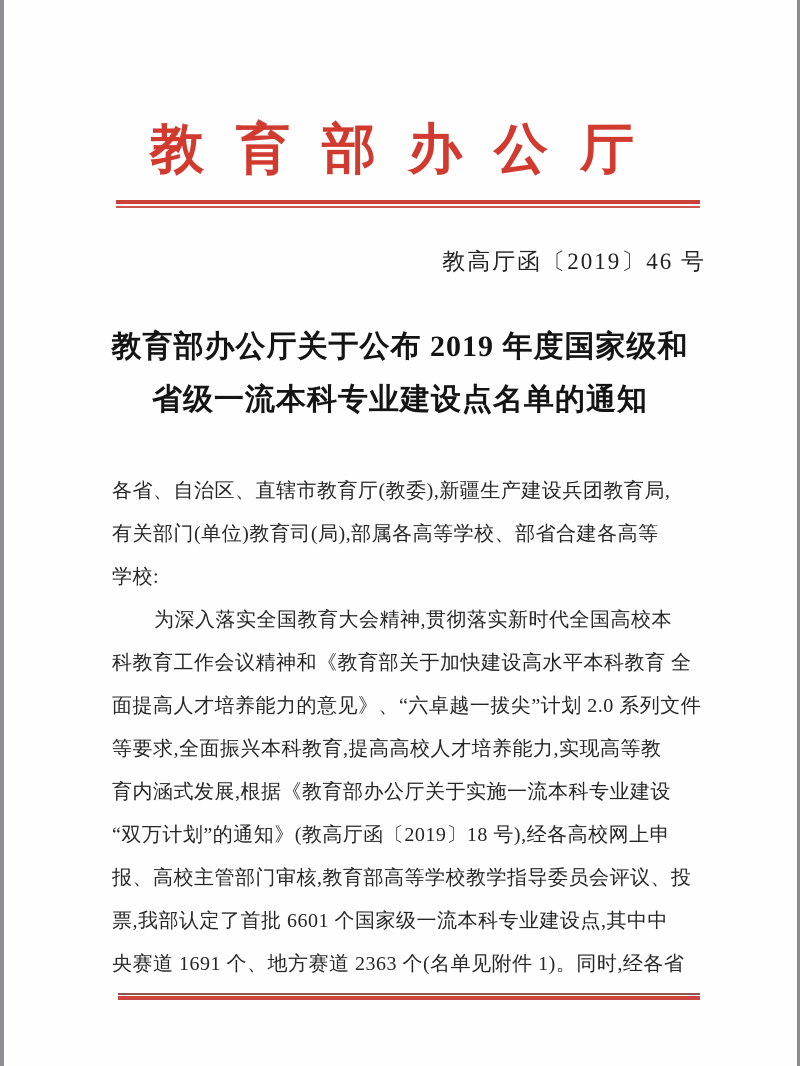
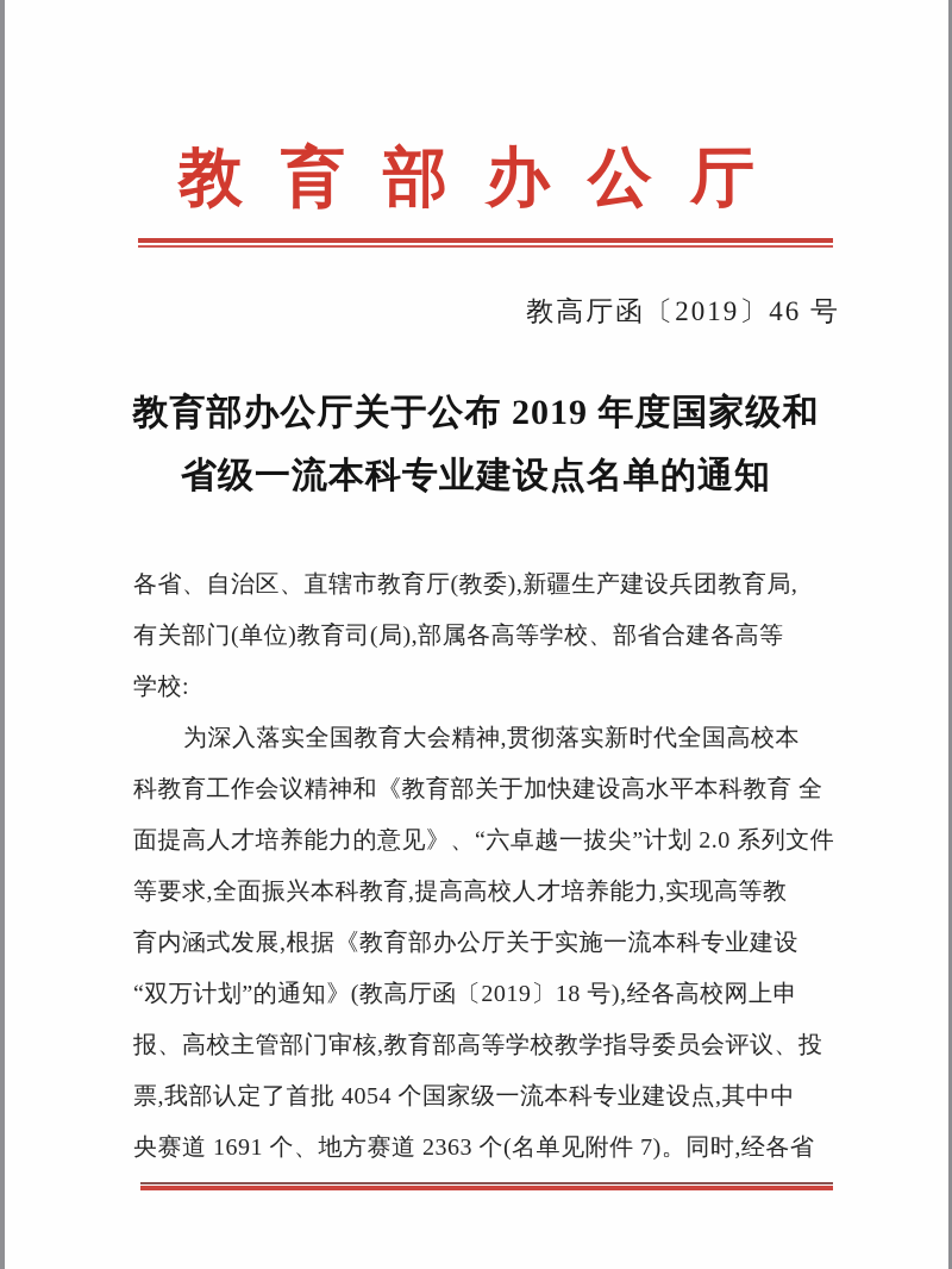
  教育部办公厅
  教高厅函〔2019〕46 号
  教育部办公厅关于公布 2019 年度国家级和
  省级一流本科专业建设点名单的通知
  各省、自治区、直辖市教育厅(教委),新疆生产建设兵团教育局,
  有关部门(单位)教育司(局),部属各高等学校、部省合建各高等
  学校:
  为深入落实全国教育大会精神,贯彻落实新时代全国高校本
  科教育工作会议精神和《教育部关于加快建设高水平本科教育 全
  面提高人才培养能力的意见》、“六卓越一拔尖”计划 2.0 系列文件
  等要求,全面振兴本科教育,提高高校人才培养能力,实现高等教
  育内涵式发展,根据《教育部办公厅关于实施一流本科专业建设
  “双万计划”的通知》(教高厅函〔2019〕18 号),经各高校网上申
  报、高校主管部门审核,教育部高等学校教学指导委员会评议、投
- 票,我部认定了首批 6601 个国家级一流本科专业建设点,其中中
+ 票,我部认定了首批 4054 个国家级一流本科专业建设点,其中中
- 央赛道 1691 个、地方赛道 2363 个(名单见附件 1)。同时,经各省
+ 央赛道 1691 个、地方赛道 2363 个(名单见附件 7)。同时,经各省
